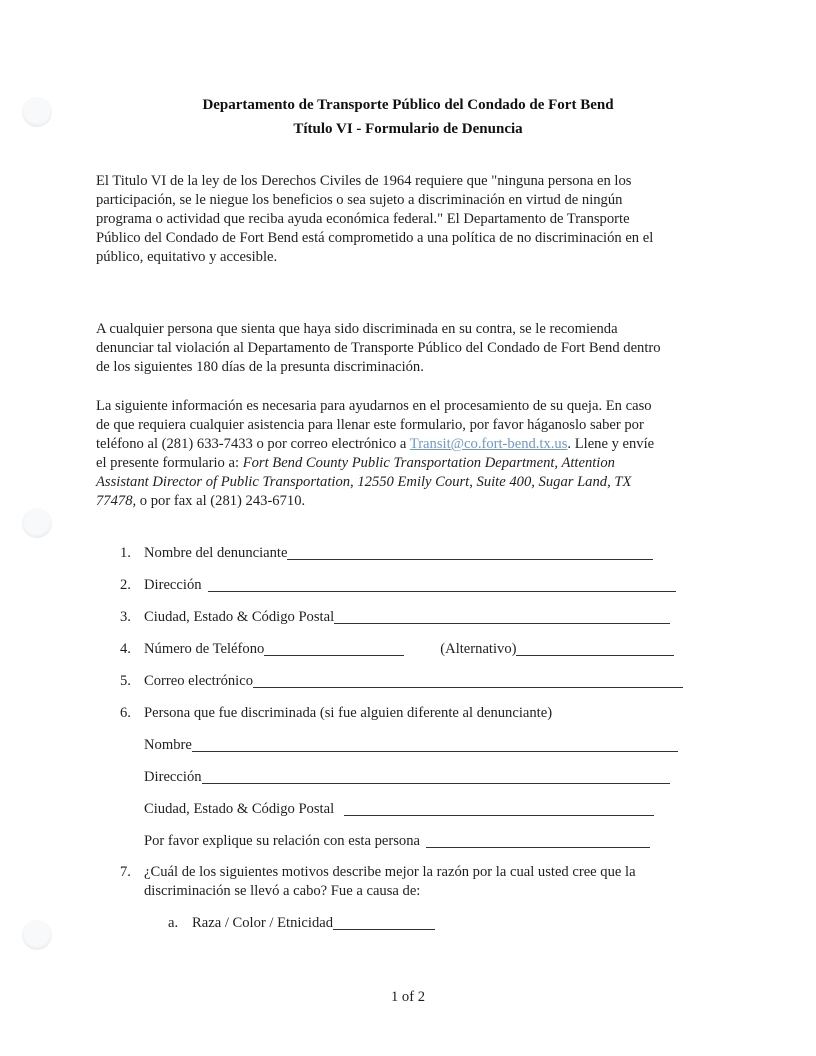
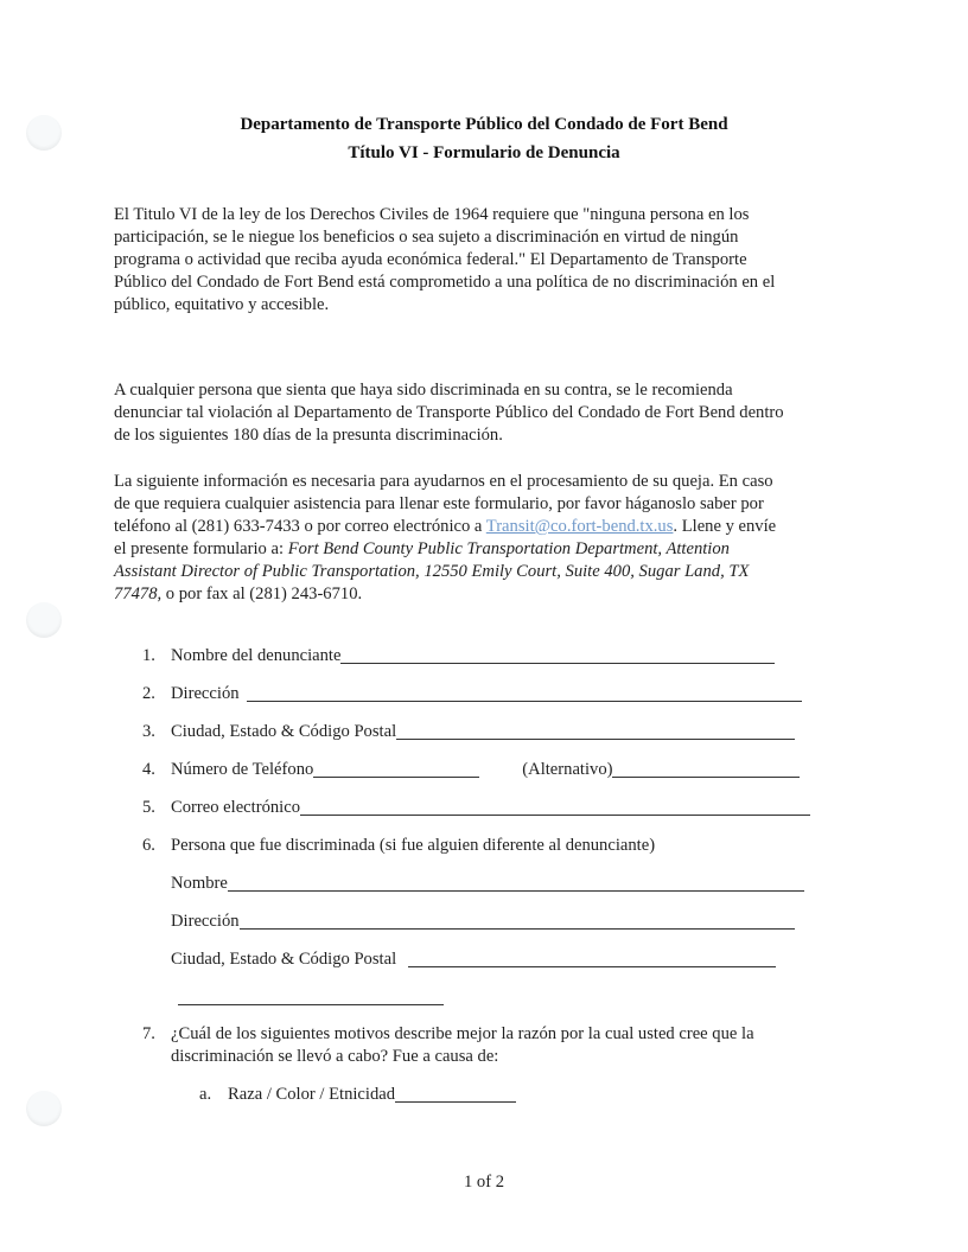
  Departamento de Transporte Público del Condado de Fort Bend
  Título VI - Formulario de Denuncia
  El Titulo VI de la ley de los Derechos Civiles de 1964 requiere que "ninguna persona en los
  participación, se le niegue los beneficios o sea sujeto a discriminación en virtud de ningún
  programa o actividad que reciba ayuda económica federal." El Departamento de Transporte
  Público del Condado de Fort Bend está comprometido a una política de no discriminación en el
  público, equitativo y accesible.
  A cualquier persona que sienta que haya sido discriminada en su contra, se le recomienda
  denunciar tal violación al Departamento de Transporte Público del Condado de Fort Bend dentro
  de los siguientes 180 días de la presunta discriminación.
  La siguiente información es necesaria para ayudarnos en el procesamiento de su queja. En caso
  de que requiera cualquier asistencia para llenar este formulario, por favor háganoslo saber por
  teléfono al (281) 633-7433 o por correo electrónico a Transit@co.fort-bend.tx.us. Llene y envíe
  el presente formulario a: Fort Bend County Public Transportation Department, Attention
  Assistant Director of Public Transportation, 12550 Emily Court, Suite 400, Sugar Land, TX
  77478, o por fax al (281) 243-6710.
  1.
  Nombre del denunciante
  2.
  Dirección
  3.
  Ciudad, Estado & Código Postal
  4.
  Número de Teléfono
  (Alternativo)
  5.
  Correo electrónico
  6.
  Persona que fue discriminada (si fue alguien diferente al denunciante)
  Nombre
  Dirección
  Ciudad, Estado & Código Postal
- Por favor explique su relación con esta persona
  7.
  ¿Cuál de los siguientes motivos describe mejor la razón por la cual usted cree que la
  discriminación se llevó a cabo? Fue a causa de:
  a.
  Raza / Color / Etnicidad
  1 of 2
